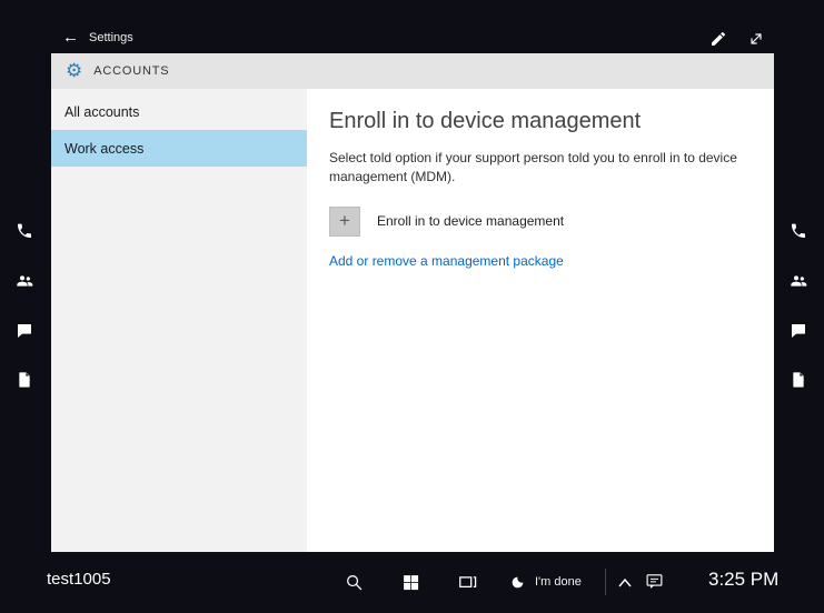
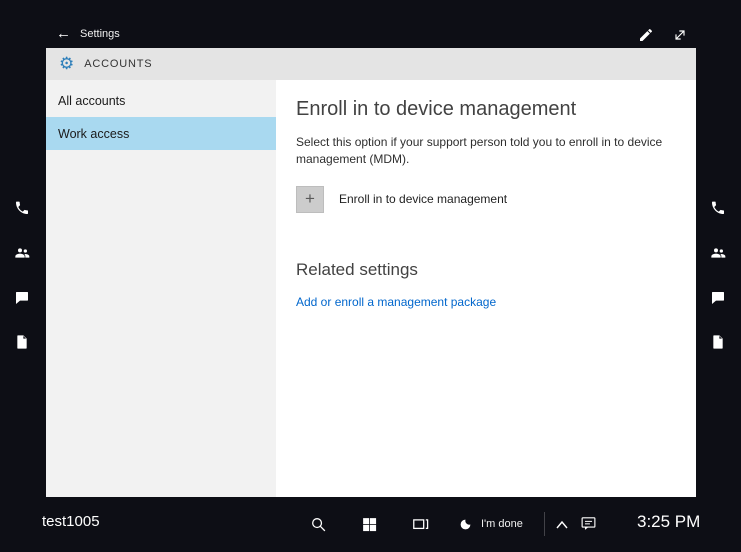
  ←
  Settings
  ⚙
  ACCOUNTS
  All accounts
  Work access
  Enroll in to device management
- Select told option if your support person told you to enroll in to device management (MDM).
+ Select this option if your support person told you to enroll in to device management (MDM).
  +
  Enroll in to device management
+ Related settings
- Add or remove a management package
+ Add or enroll a management package
  test1005
  I'm done
  3:25 PM
